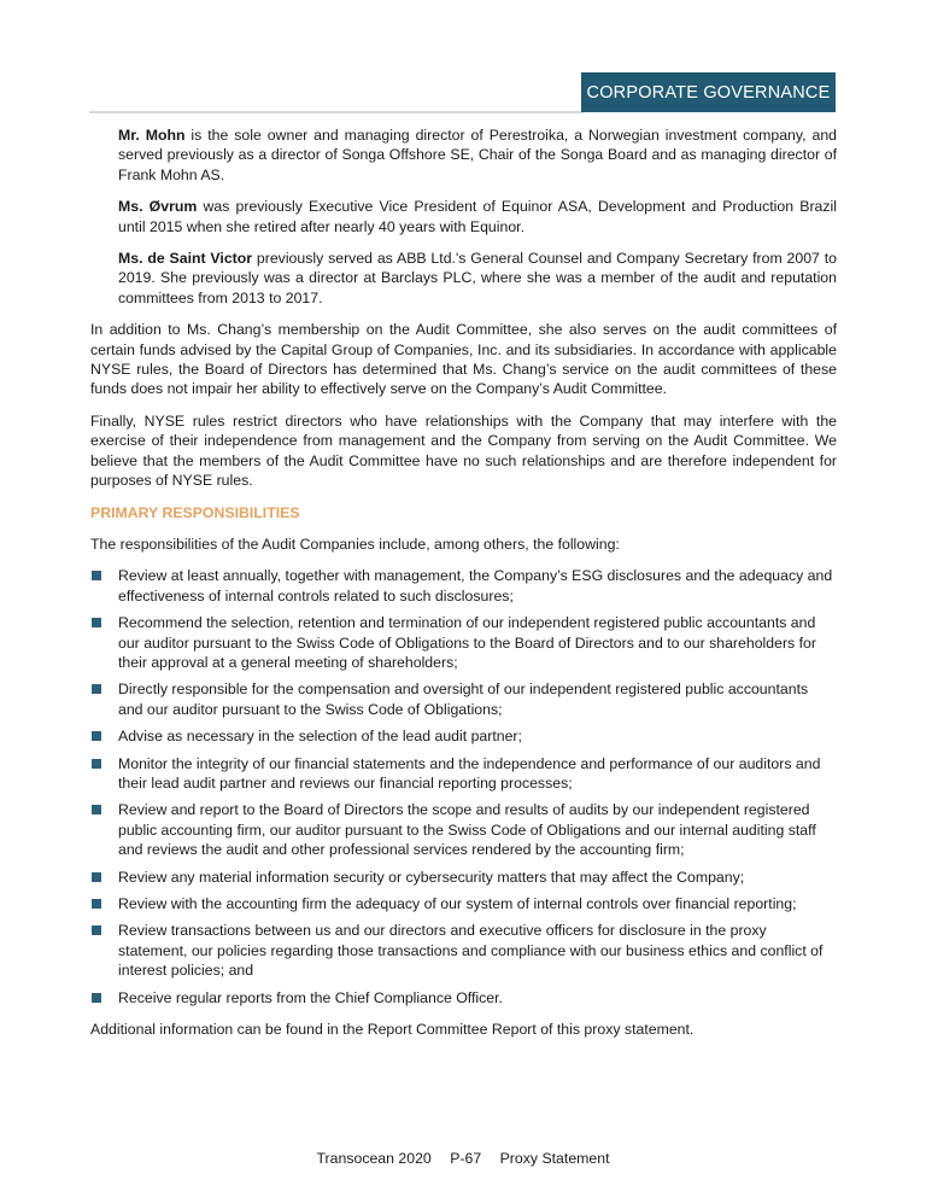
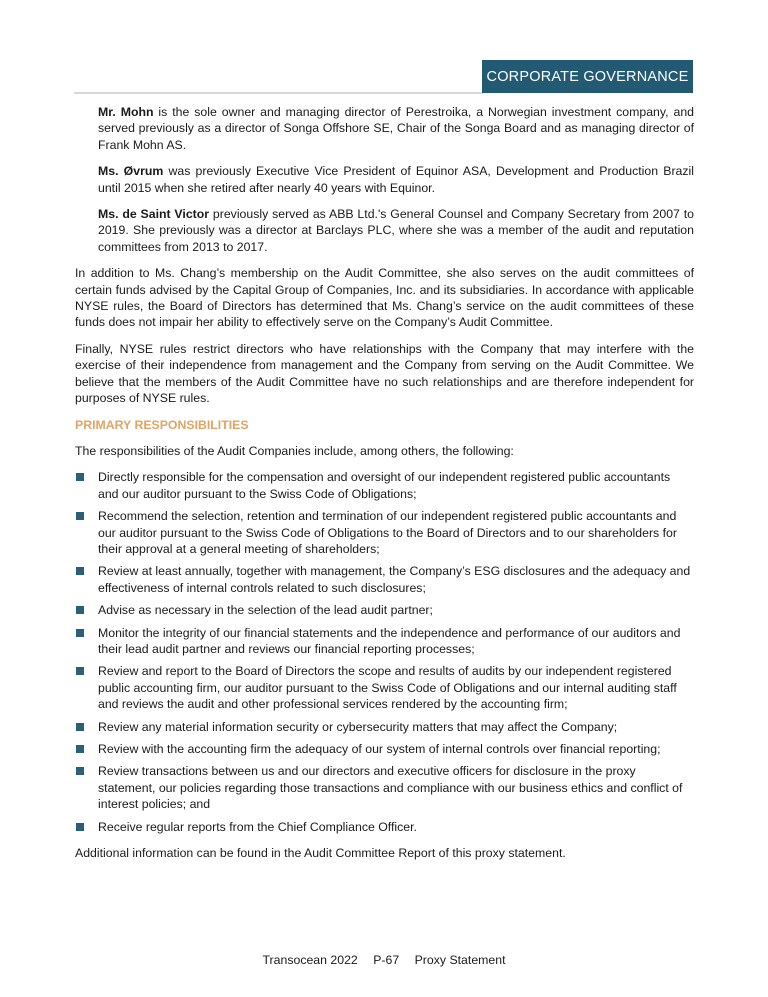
  CORPORATE GOVERNANCE
  Mr. Mohn is the sole owner and managing director of Perestroika, a Norwegian investment company, and served previously as a director of Songa Offshore SE, Chair of the Songa Board and as managing director of Frank Mohn AS.
  Ms. Øvrum was previously Executive Vice President of Equinor ASA, Development and Production Brazil until 2015 when she retired after nearly 40 years with Equinor.
  Ms. de Saint Victor previously served as ABB Ltd.'s General Counsel and Company Secretary from 2007 to 2019. She previously was a director at Barclays PLC, where she was a member of the audit and reputation committees from 2013 to 2017.
  In addition to Ms. Chang’s membership on the Audit Committee, she also serves on the audit committees of certain funds advised by the Capital Group of Companies, Inc. and its subsidiaries. In accordance with applicable NYSE rules, the Board of Directors has determined that Ms. Chang’s service on the audit committees of these funds does not impair her ability to effectively serve on the Company’s Audit Committee.
  Finally, NYSE rules restrict directors who have relationships with the Company that may interfere with the exercise of their independence from management and the Company from serving on the Audit Committee. We believe that the members of the Audit Committee have no such relationships and are therefore independent for purposes of NYSE rules.
  PRIMARY RESPONSIBILITIES
  The responsibilities of the Audit Companies include, among others, the following:
- Review at least annually, together with management, the Company’s ESG disclosures and the adequacy and effectiveness of internal controls related to such disclosures;
+ Directly responsible for the compensation and oversight of our independent registered public accountants and our auditor pursuant to the Swiss Code of Obligations;
  Recommend the selection, retention and termination of our independent registered public accountants and our auditor pursuant to the Swiss Code of Obligations to the Board of Directors and to our shareholders for their approval at a general meeting of shareholders;
- Directly responsible for the compensation and oversight of our independent registered public accountants and our auditor pursuant to the Swiss Code of Obligations;
+ Review at least annually, together with management, the Company’s ESG disclosures and the adequacy and effectiveness of internal controls related to such disclosures;
  Advise as necessary in the selection of the lead audit partner;
  Monitor the integrity of our financial statements and the independence and performance of our auditors and their lead audit partner and reviews our financial reporting processes;
  Review and report to the Board of Directors the scope and results of audits by our independent registered public accounting firm, our auditor pursuant to the Swiss Code of Obligations and our internal auditing staff and reviews the audit and other professional services rendered by the accounting firm;
  Review any material information security or cybersecurity matters that may affect the Company;
  Review with the accounting firm the adequacy of our system of internal controls over financial reporting;
  Review transactions between us and our directors and executive officers for disclosure in the proxy statement, our policies regarding those transactions and compliance with our business ethics and conflict of interest policies; and
  Receive regular reports from the Chief Compliance Officer.
- Additional information can be found in the Report Committee Report of this proxy statement.
+ Additional information can be found in the Audit Committee Report of this proxy statement.
- Transocean 2020 P-67 Proxy Statement
+ Transocean 2022 P-67 Proxy Statement
